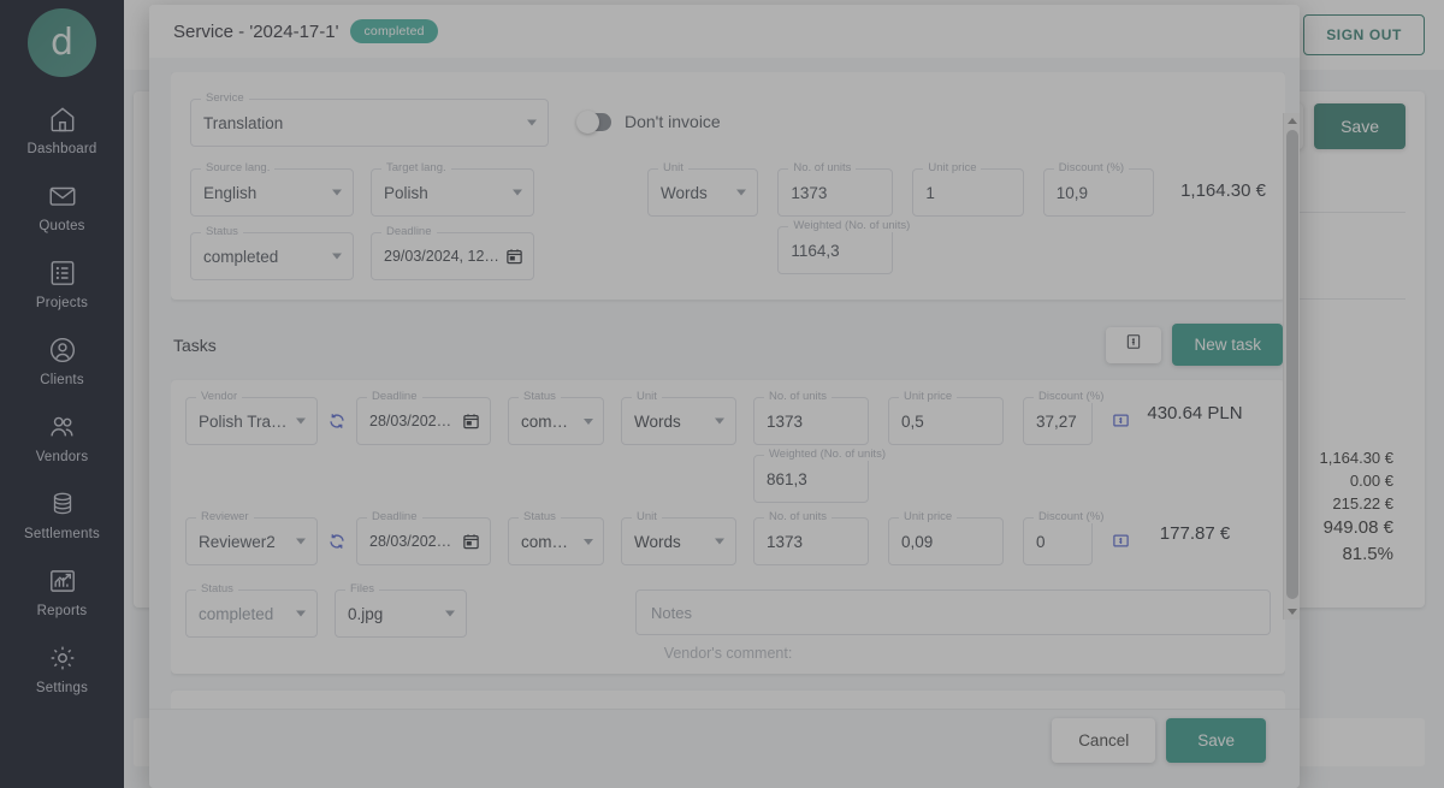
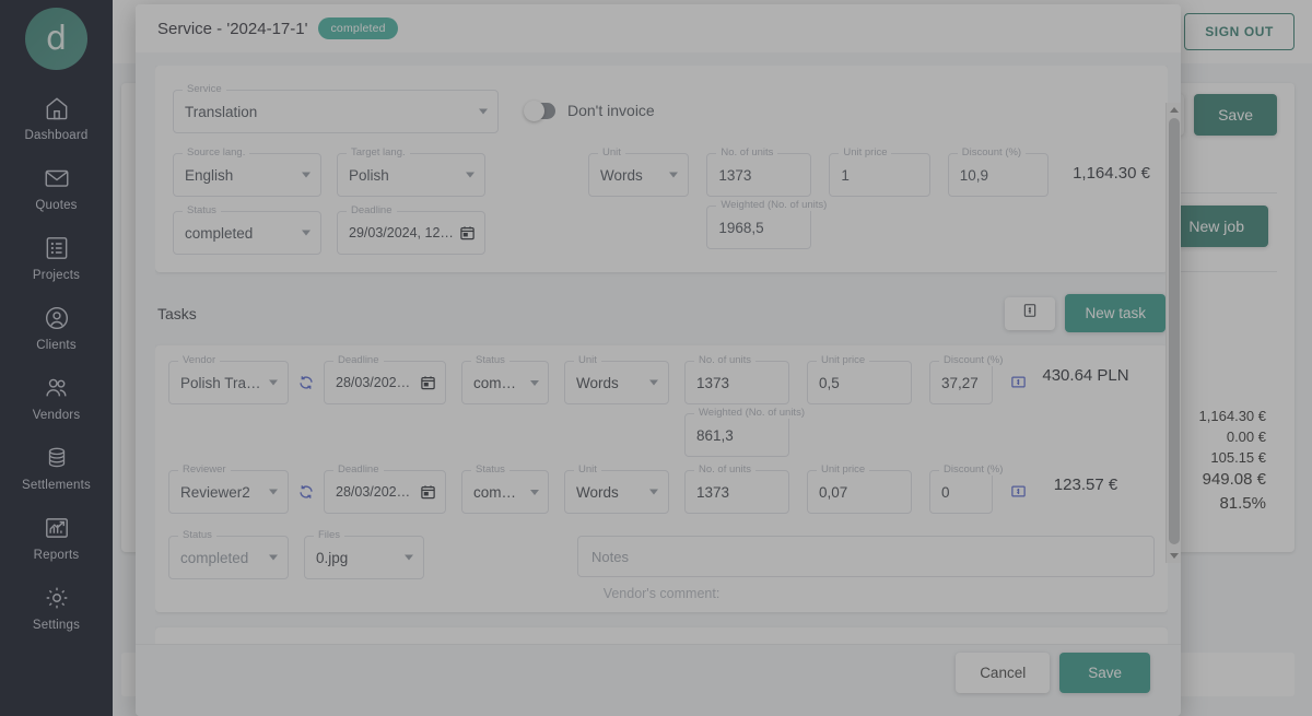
  d
  Dashboard
  Quotes
  Projects
  Clients
  Vendors
  Settlements
  Reports
  Settings
  SIGN OUT
  Save
+ New job
  1,164.30 €
  0.00 €
- 215.22 €
+ 105.15 €
  949.08 €
  81.5%
  Service - '2024-17-1'
  completed
  Service
  Translation
  Don't invoice
  Source lang.
  English
  Target lang.
  Polish
  Status
  completed
  Deadline
  29/03/2024, 12:0
  Unit
  Words
  No. of units
  1373
  Weighted (No. of units)
- 1164,3
+ 1968,5
  Unit price
  1
  Discount (%)
  10,9
  1,164.30 €
  Tasks
  New task
  Vendor
  Deadline
  28/03/2024, 1
  Status
  complet
  Unit
  Words
  No. of units
  1373
  Weighted (No. of units)
  861,3
  Unit price
  0,5
  Discount (%)
  37,27
  430.64 PLN
  Reviewer
  Reviewer2
  Deadline
  28/03/2024, 1
  Status
  complet
  Unit
  Words
  No. of units
  1373
  Unit price
- 0,09
+ 0,07
  Discount (%)
  0
- 177.87 €
+ 123.57 €
  Status
  completed
  Files
  0.jpg
  Notes
  Vendor's comment:
  Cancel
  Save
